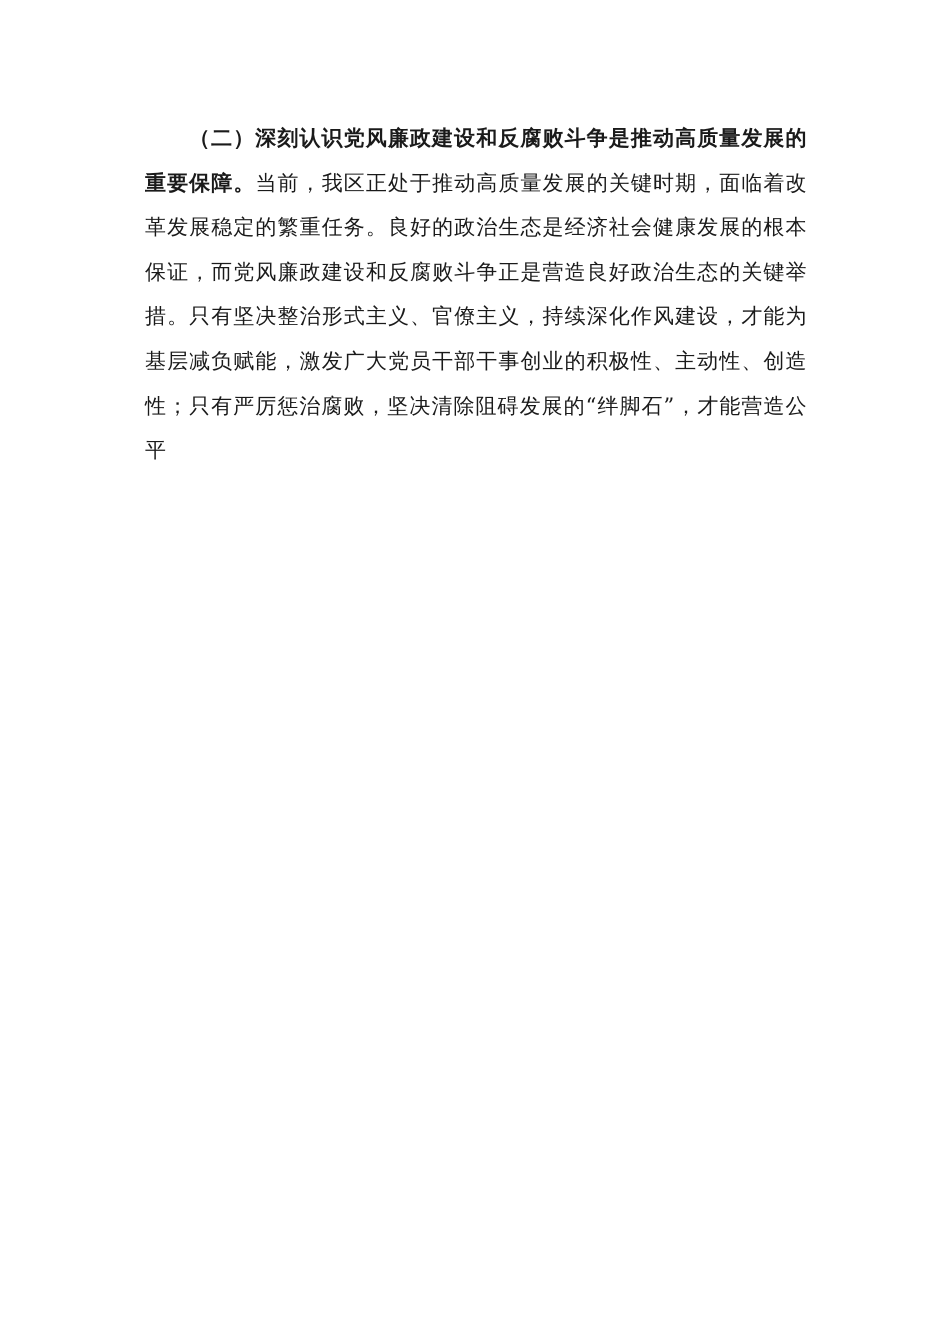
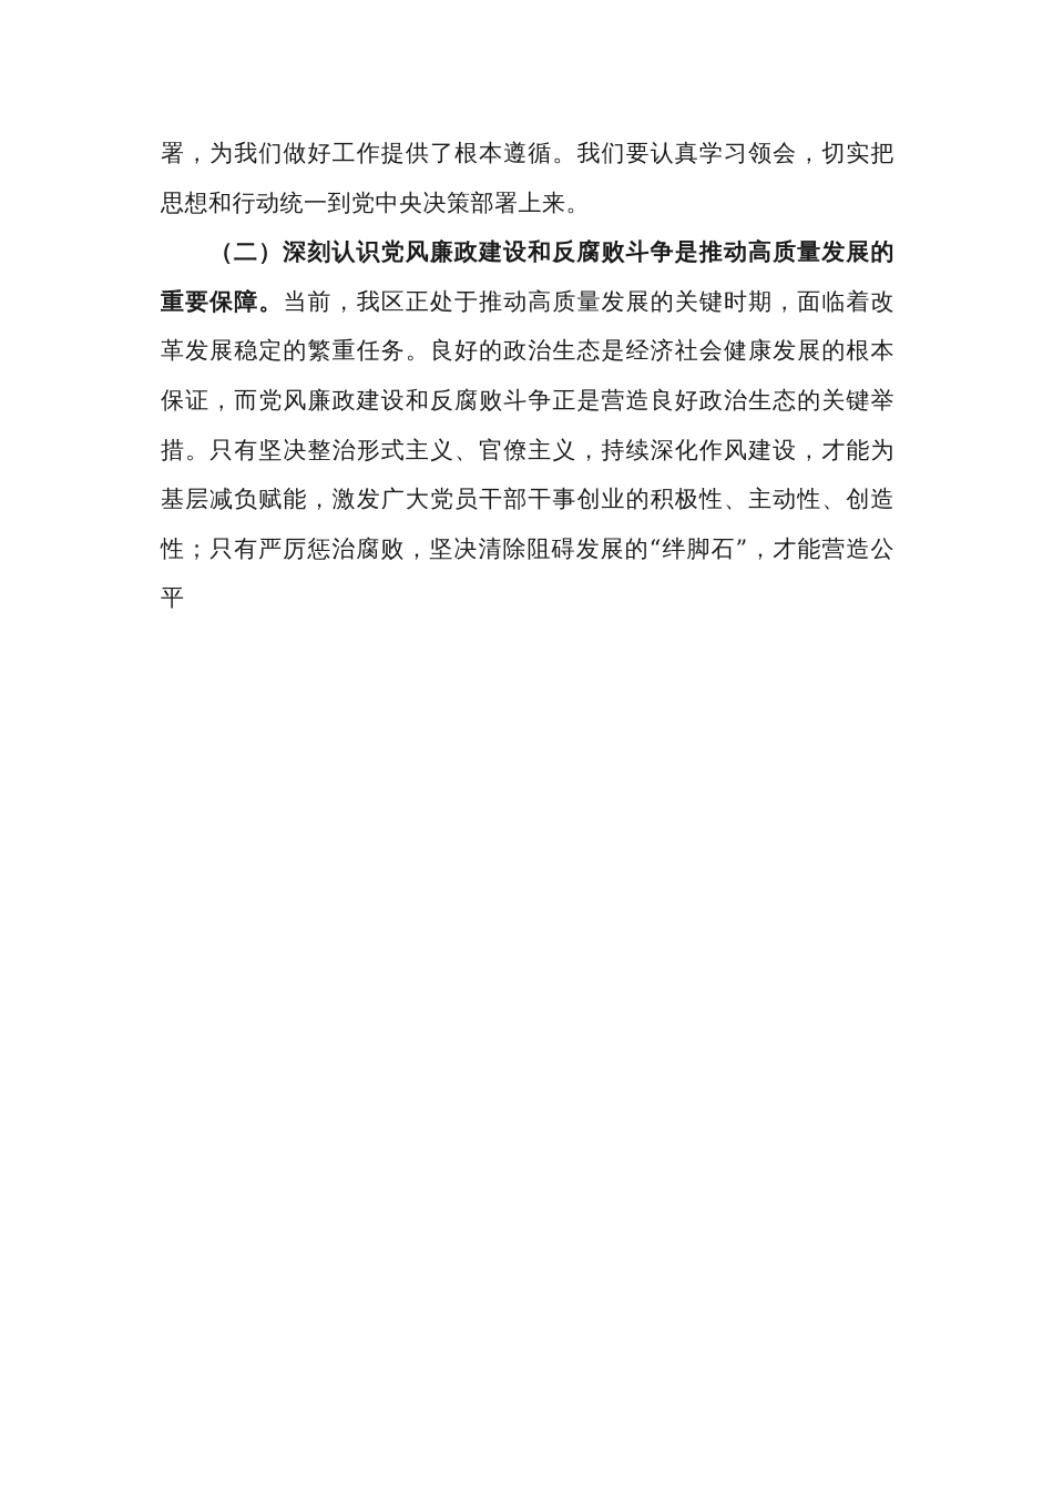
+ 署，为我们做好工作提供了根本遵循。我们要认真学习领会，切实把思想和行动统一到党中央决策部署上来。
  （二）深刻认识党风廉政建设和反腐败斗争是推动高质量发展的重要保障。当前，我区正处于推动高质量发展的关键时期，面临着改革发展稳定的繁重任务。良好的政治生态是经济社会健康发展的根本保证，而党风廉政建设和反腐败斗争正是营造良好政治生态的关键举措。只有坚决整治形式主义、官僚主义，持续深化作风建设，才能为基层减负赋能，激发广大党员干部干事创业的积极性、主动性、创造性；只有严厉惩治腐败，坚决清除阻碍发展的“绊脚石”，才能营造公平
